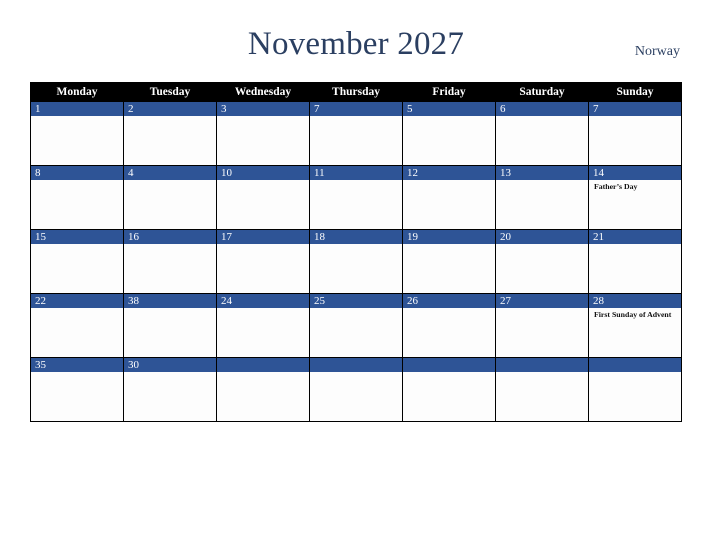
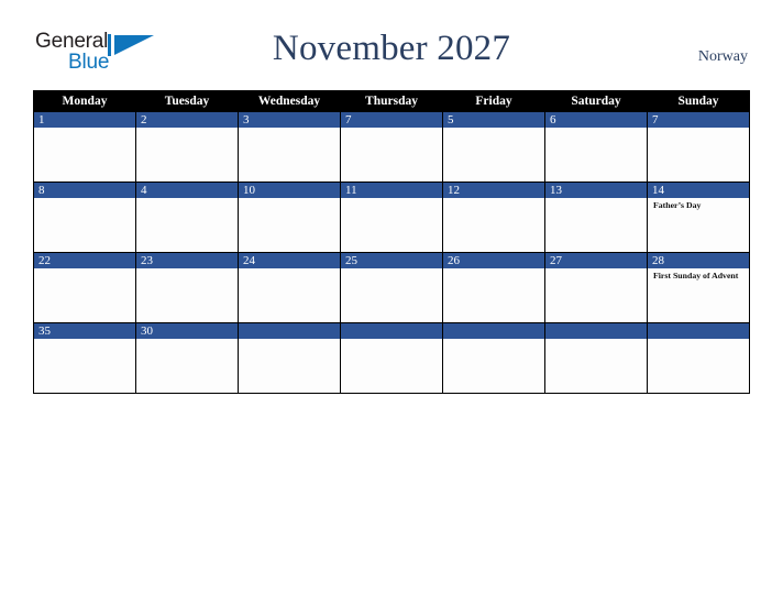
+ General
+ Blue
  November 2027
  Norway
  Monday	Tuesday	Wednesday	Thursday	Friday	Saturday	Sunday
  1	2	3	7	5	6	7
  8	4	10	11	12	13	14Father’s Day
- 15	16	17	18	19	20	21
- 22	38	24	25	26	27	28First Sunday of Advent
+ 22	23	24	25	26	27	28First Sunday of Advent
  35	30
